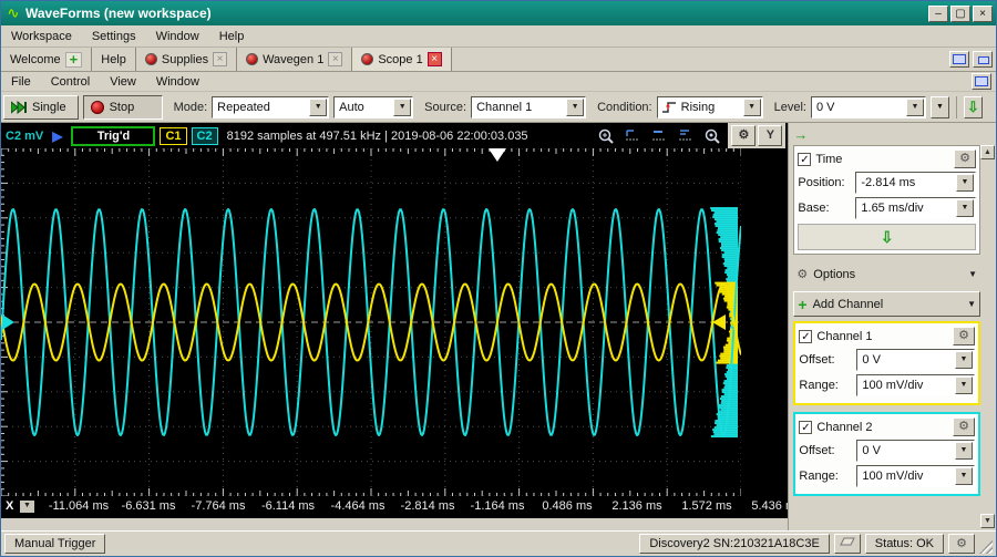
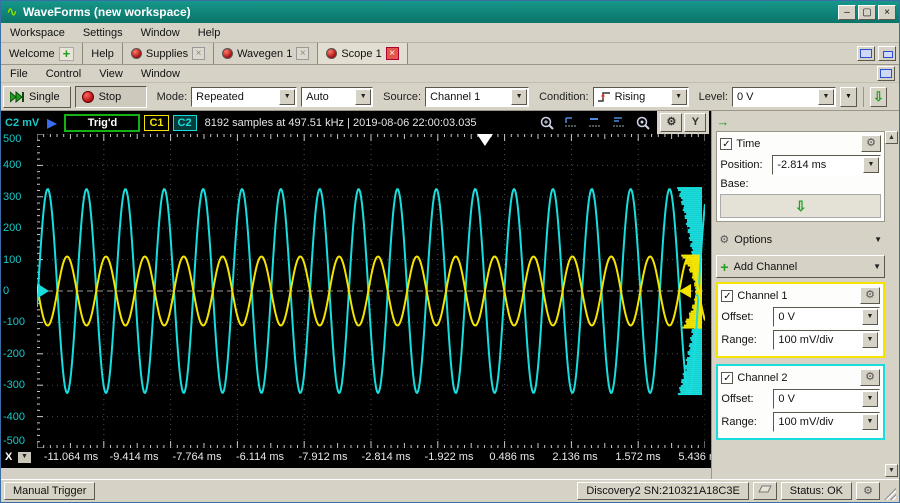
  ∿
  WaveForms (new workspace)
  –
  ▢
  ×
  Workspace
  Settings
  Window
  Help
  Welcome
  +
  Help
  Supplies
  ×
  Wavegen 1
  ×
  Scope 1
  ×
  File
  Control
  View
  Window
  Single
  Stop
  Mode:
  Repeated
  Auto
  Source:
  Channel 1
  Condition:
  Rising
  Level:
  0 V
  ⇩
  C2 mV
  ▶
  Trig'd
  C1
  C2
  8192 samples at 497.51 kHz | 2019-08-06 22:00:03.035
  ⚙
  Y
+ 500
+ 400
+ 300
+ 200
+ 100
+ 0
+ -100
+ -200
+ -300
+ -400
+ -500
  X
  -11.064 ms
- -6.631 ms
+ -9.414 ms
  -7.764 ms
  -6.114 ms
- -4.464 ms
+ -7.912 ms
  -2.814 ms
- -1.164 ms
+ -1.922 ms
  0.486 ms
  2.136 ms
  1.572 ms
  5.436
  →
  ✓
  Time
  ⚙
  Position:
  -2.814 ms
  Base:
- 1.65 ms/div
  ⇩
  ⚙
  Options
  ▼
  +
  Add Channel
  ▼
  ✓
  Channel 1
  ⚙
  Offset:
  0 V
  Range:
  100 mV/div
  ✓
  Channel 2
  ⚙
  Offset:
  0 V
  Range:
  100 mV/div
  Manual Trigger
  Discovery2 SN:210321A18C3E
  Status: OK
  ⚙
